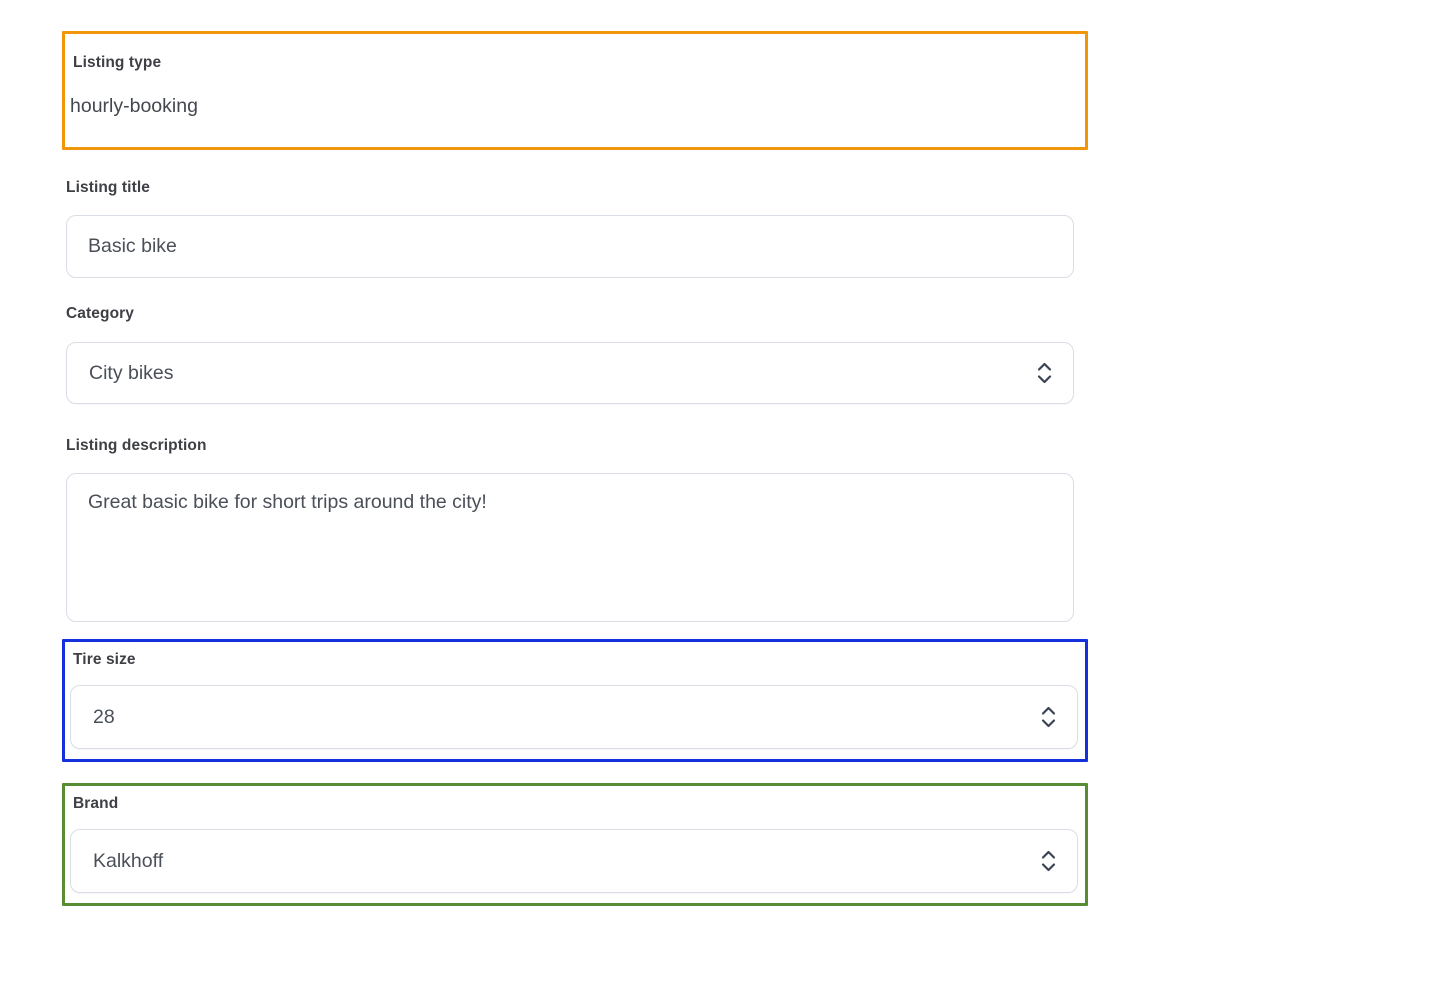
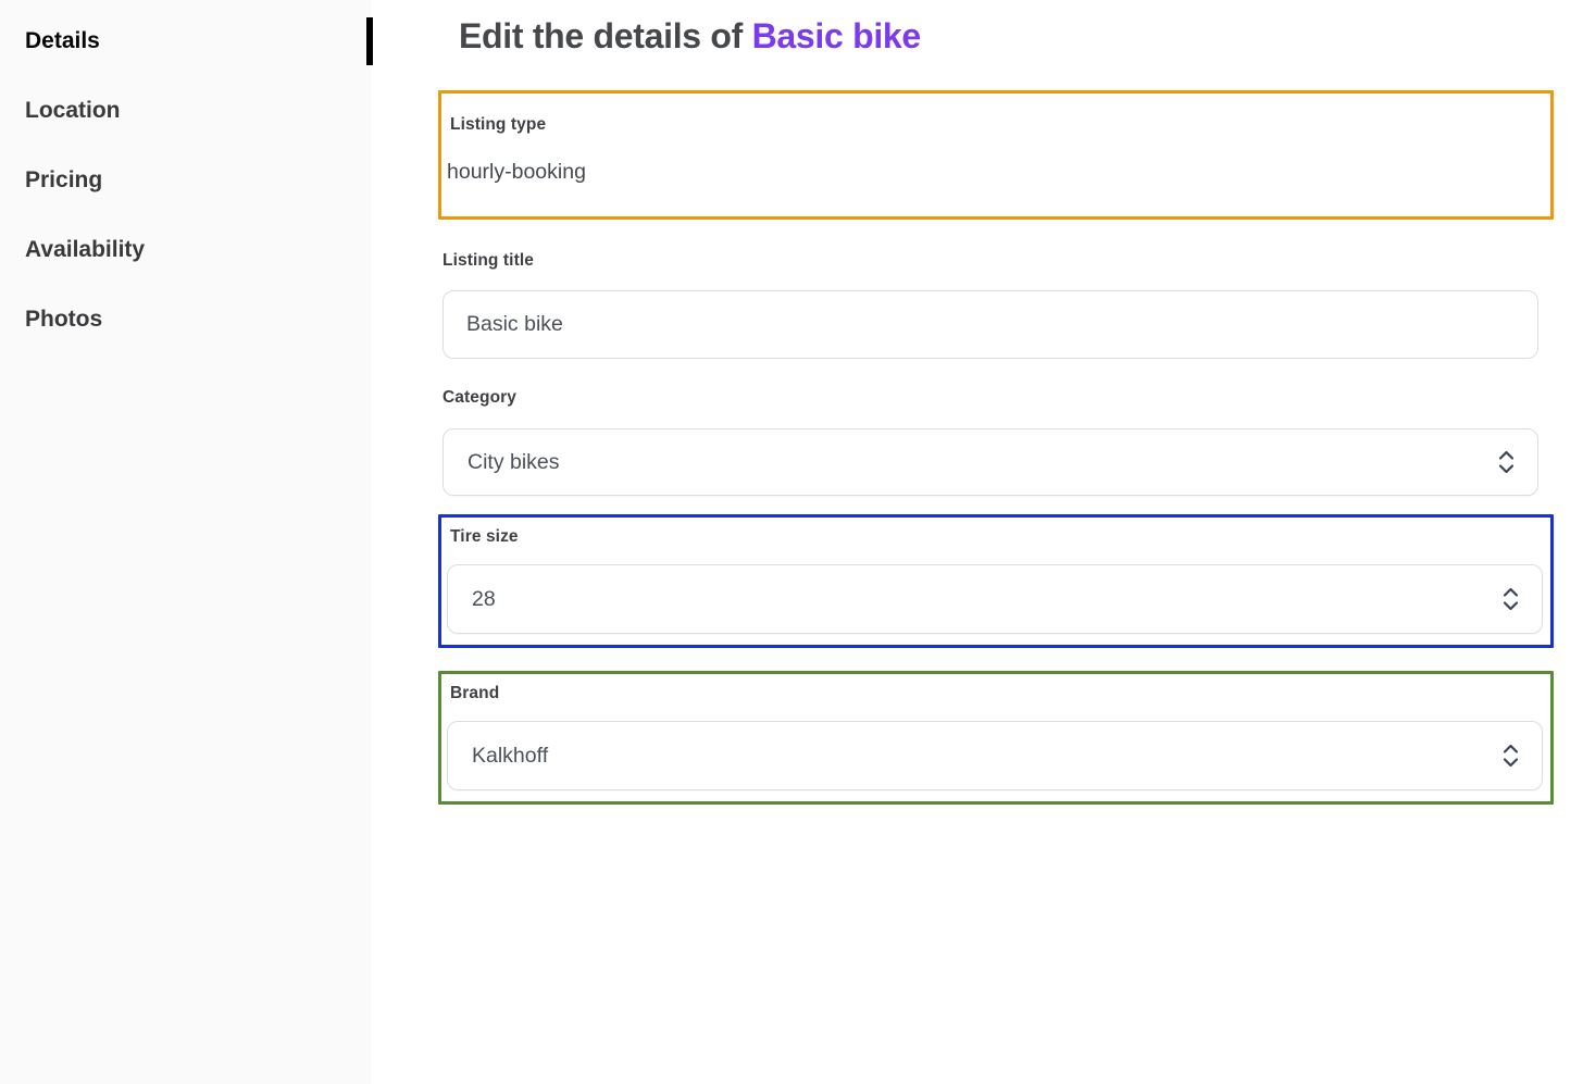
+ Details
+ Location
+ Pricing
+ Availability
+ Photos
+ Edit the details of Basic bike
  Listing type
  hourly-booking
  Listing title
  Basic bike
  Category
  City bikes
- Listing description
- Great basic bike for short trips around the city!
  Tire size
  28
  Brand
  Kalkhoff
